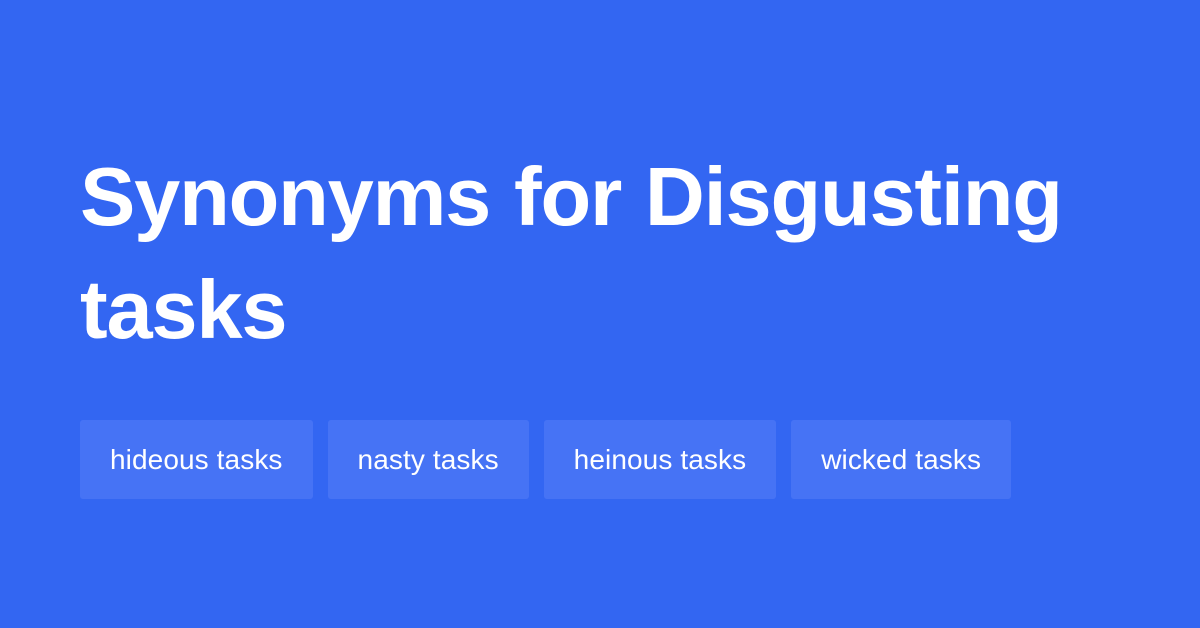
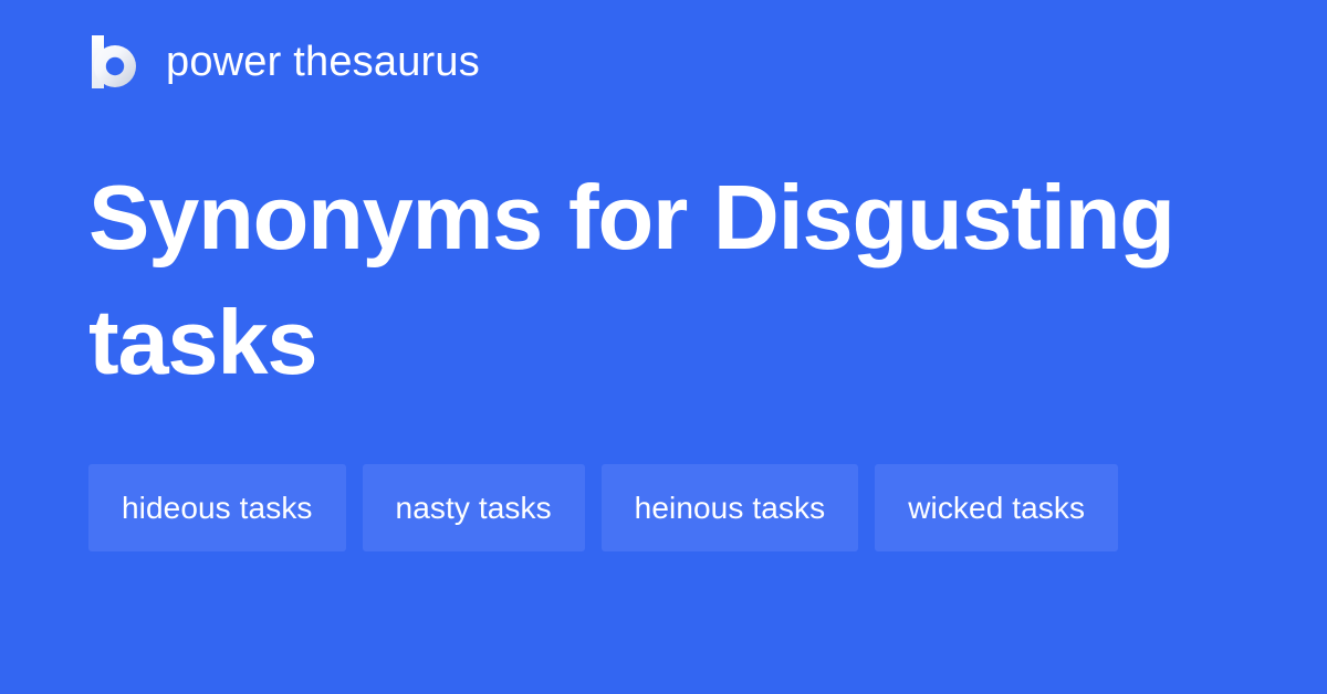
+ power thesaurus
  Synonyms for Disgusting tasks
  hideous tasks
  nasty tasks
  heinous tasks
  wicked tasks
